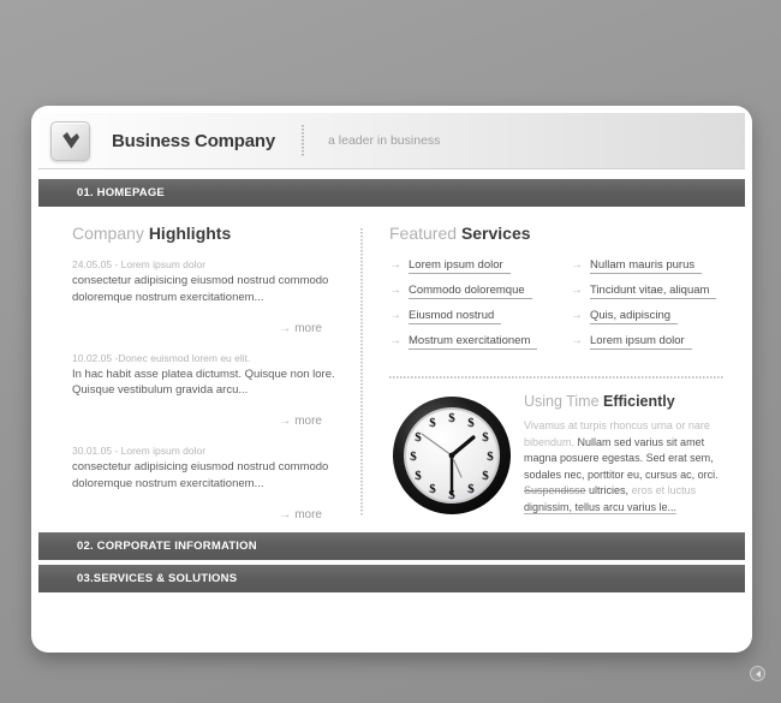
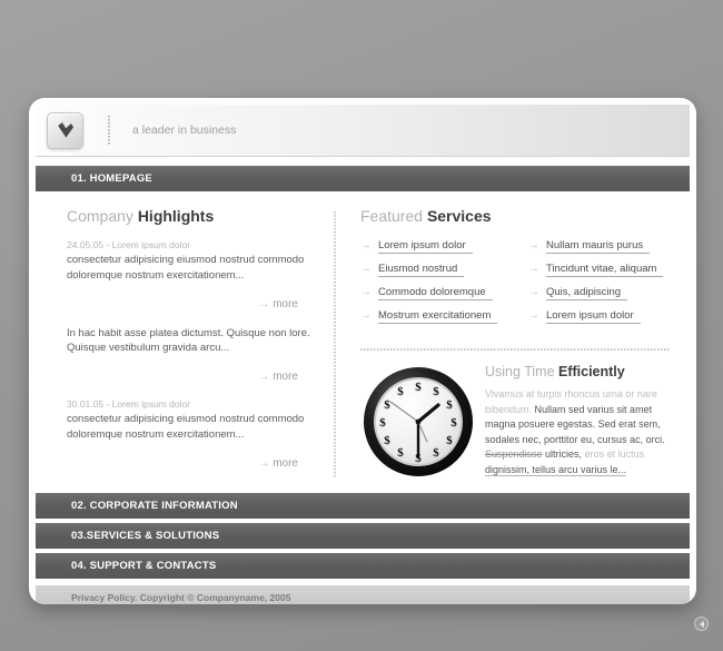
- Business Company
  a leader in business
  01. HOMEPAGE
  Company Highlights
  24.05.05 - Lorem ipsum dolor
  consectetur adipisicing eiusmod nostrud commodo doloremque nostrum exercitationem...
  → more
- 10.02.05 -Donec euismod lorem eu elit.
  In hac habit asse platea dictumst. Quisque non lore. Quisque vestibulum gravida arcu...
  → more
  30.01.05 - Lorem ipsum dolor
  consectetur adipisicing eiusmod nostrud commodo doloremque nostrum exercitationem...
  → more
  Featured Services
  →
  Lorem ipsum dolor
  →
- Commodo doloremque
+ Eiusmod nostrud
  →
- Eiusmod nostrud
+ Commodo doloremque
  →
  Mostrum exercitationem
  →
  Nullam mauris purus
  →
  Tincidunt vitae, aliquam
  →
  Quis, adipiscing
  →
  Lorem ipsum dolor
  $
  $
  $
  $
  $
  $
  $
  $
  $
  $
  $
  Using Time Efficiently
  Vivamus at turpis rhoncus urna or nare bibendum. Nullam sed varius sit amet magna posuere egestas. Sed erat sem, sodales nec, porttitor eu, cursus ac, orci. Suspendisse ultricies, eros et luctus dignissim, tellus arcu varius le...
  02. CORPORATE INFORMATION
  03.SERVICES & SOLUTIONS
+ 04. SUPPORT & CONTACTS
+ Privacy Policy. Copyright © Companyname, 2005
